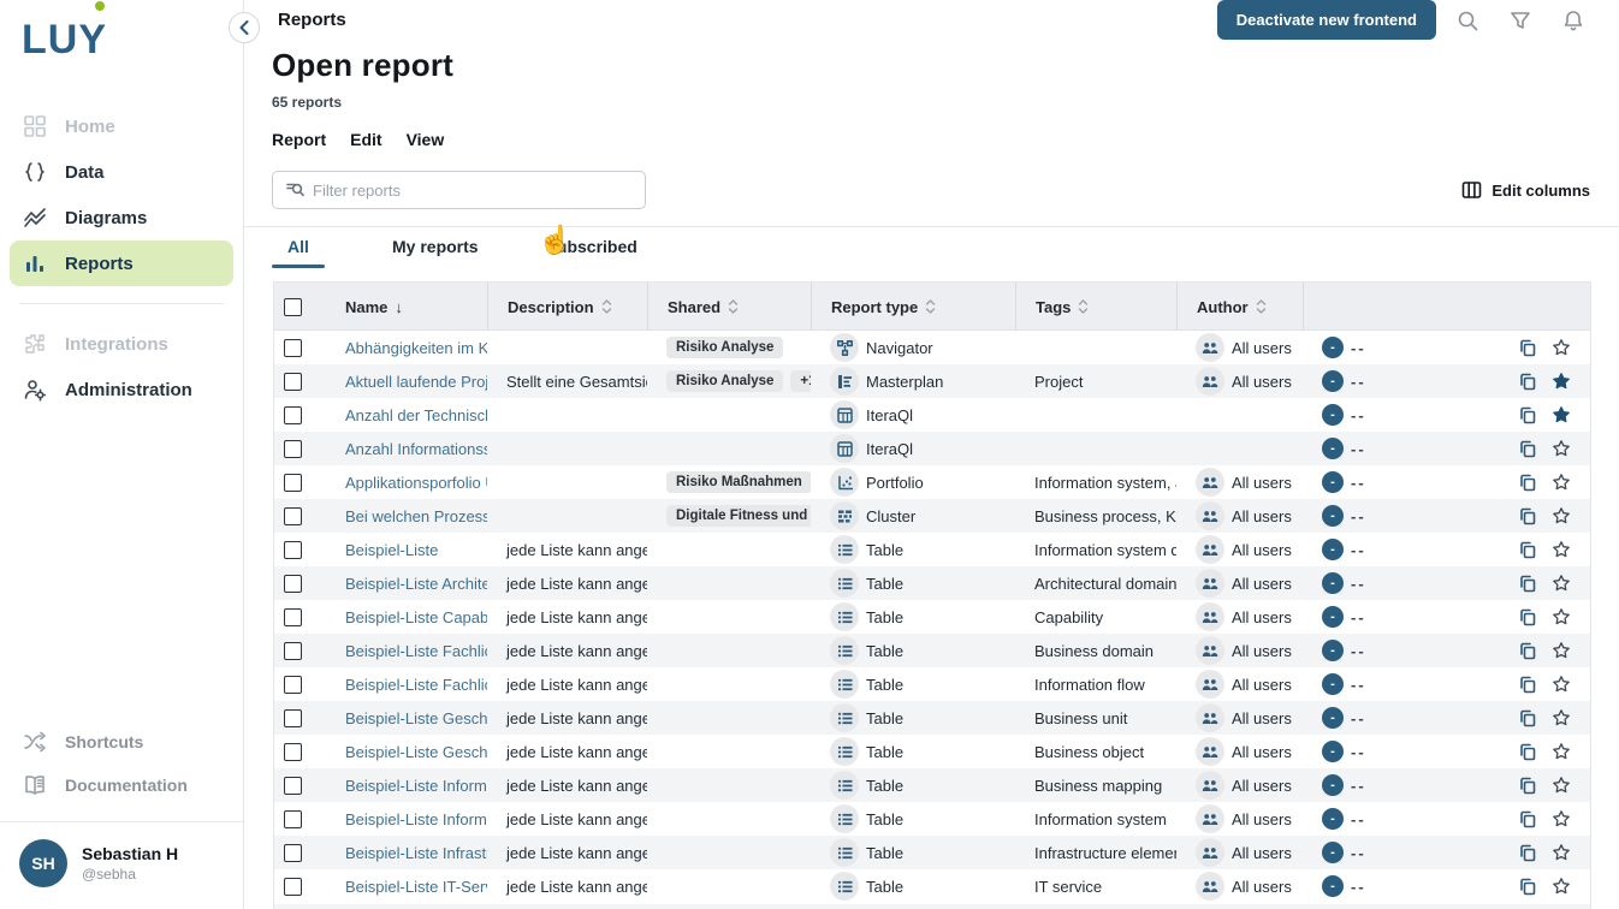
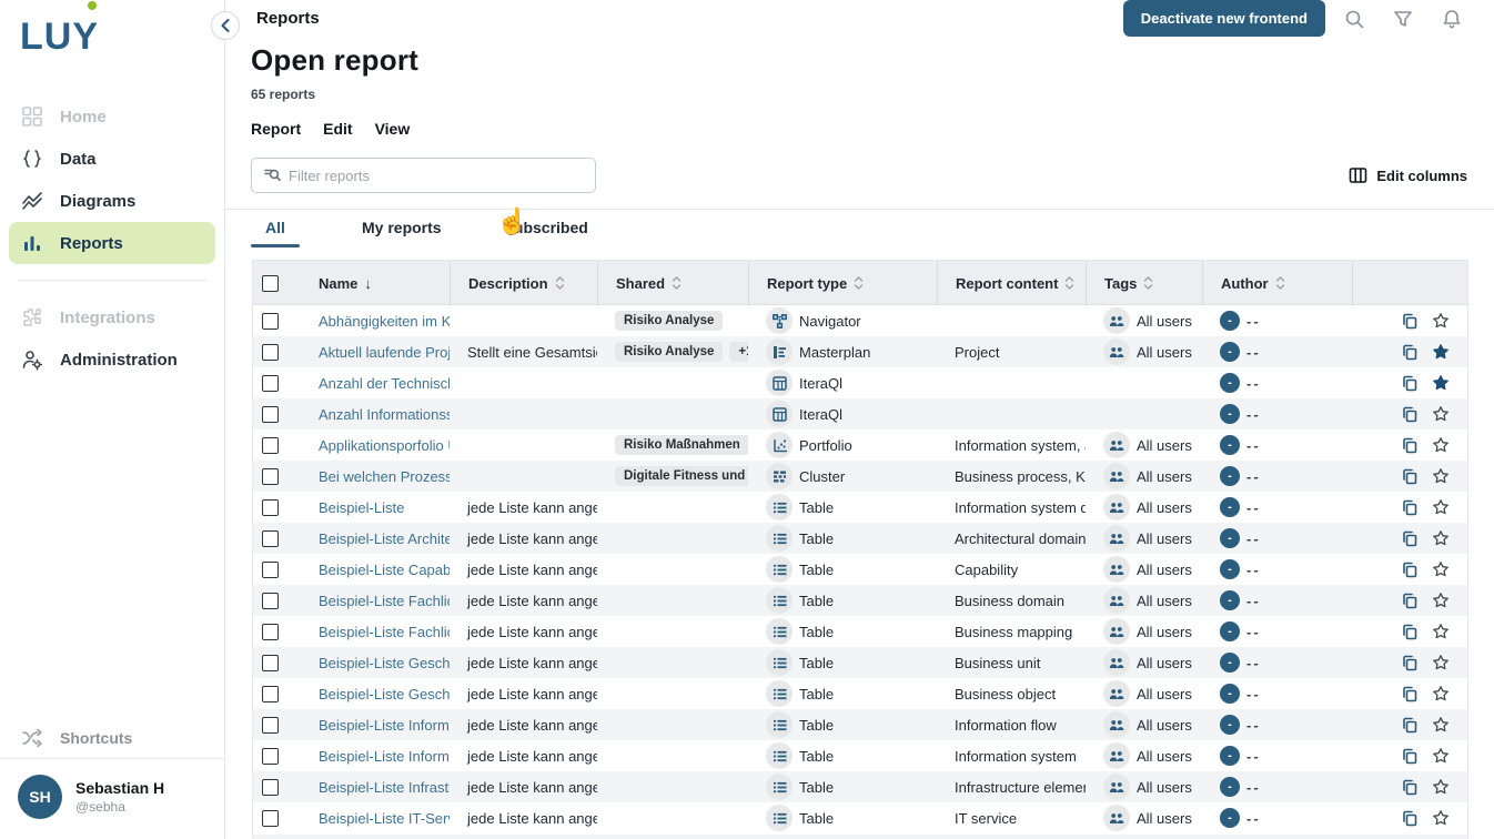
  LUY
  Home
  Data
  Diagrams
  Reports
  Integrations
  Administration
  Shortcuts
- Documentation
  SH
  Sebastian H
  @sebha
  Reports
  Deactivate new frontend
  Open report
  65 reports
  Report
  Edit
  View
  Filter reports
  Edit columns
  All
  My reports
  Subscribed
  Name
  ↓
  Description
  Shared
  Report type
+ Report content
  Tags
  Author
  Abhängigkeiten im K
  Risiko Analyse
  Navigator
  All users
  -
  --
  Aktuell laufende Proj
  Stellt eine Gesamtsi
  Risiko Analyse
  Masterplan
  Project
  All users
  -
  --
  Anzahl der Technisc
  IteraQl
  -
  --
  Anzahl Informations
  IteraQl
  -
  --
  Applikationsporfolio
  Risiko Maßnahmen
  Portfolio
  Information system,
  All users
  -
  --
  Bei welchen Prozess
  Digitale Fitness und
  Cluster
  Business process, K
  All users
  -
  --
  Beispiel-Liste
  jede Liste kann ange
  Table
  Information system d
  All users
  -
  --
  Beispiel-Liste Archite
  jede Liste kann ange
  Table
  Architectural domain
  All users
  -
  --
  Beispiel-Liste Capab
  jede Liste kann ange
  Table
  Capability
  All users
  -
  --
  Beispiel-Liste Fachli
  jede Liste kann ange
  Table
  Business domain
  All users
  -
  --
  Beispiel-Liste Fachli
  jede Liste kann ange
  Table
- Information flow
+ Business mapping
  All users
  -
  --
  Beispiel-Liste Gesch
  jede Liste kann ange
  Table
  Business unit
  All users
  -
  --
  Beispiel-Liste Gesch
  jede Liste kann ange
  Table
  Business object
  All users
  -
  --
  Beispiel-Liste Inform
  jede Liste kann ange
  Table
- Business mapping
+ Information flow
  All users
  -
  --
  Beispiel-Liste Inform
  jede Liste kann ange
  Table
  Information system
  All users
  -
  --
  Beispiel-Liste Infrast
  jede Liste kann ange
  Table
  Infrastructure eleme
  All users
  -
  --
  Beispiel-Liste IT-Ser
  jede Liste kann ange
  Table
  IT service
  All users
  -
  --
  ☝
